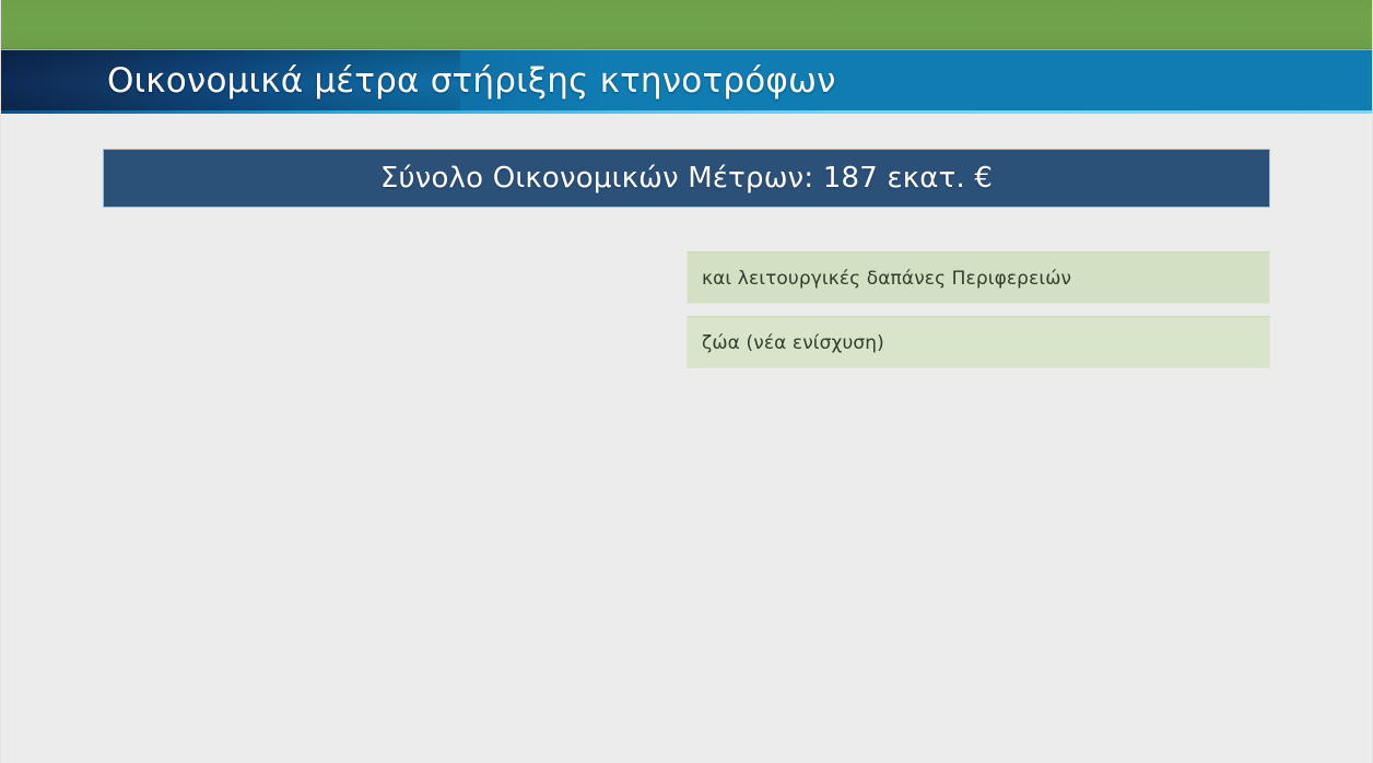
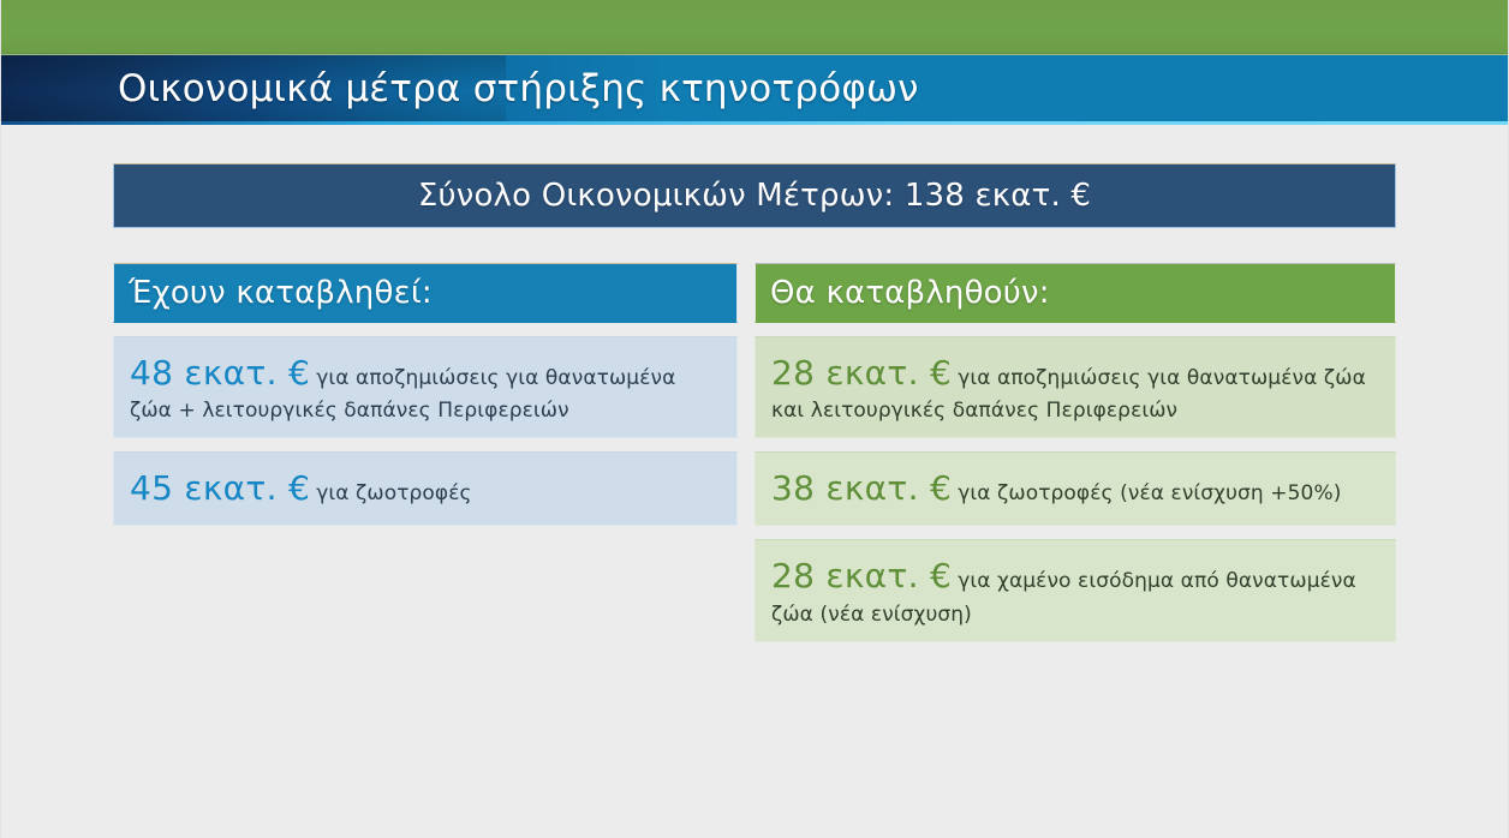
  Οικονομικά μέτρα στήριξης κτηνοτρόφων
- Σύνολο Οικονομικών Μέτρων: 187 εκατ. €
+ Σύνολο Οικονομικών Μέτρων: 138 εκατ. €
+ Έχουν καταβληθεί:
+ 48 εκατ. € για αποζημιώσεις για θανατωμένα
+ ζώα + λειτουργικές δαπάνες Περιφερειών
+ 45 εκατ. € για ζωοτροφές
+ Θα καταβληθούν:
+ 28 εκατ. € για αποζημιώσεις για θανατωμένα ζώα
  και λειτουργικές δαπάνες Περιφερειών
+ 38 εκατ. € για ζωοτροφές (νέα ενίσχυση +50%)
+ 28 εκατ. € για χαμένο εισόδημα από θανατωμένα
  ζώα (νέα ενίσχυση)
